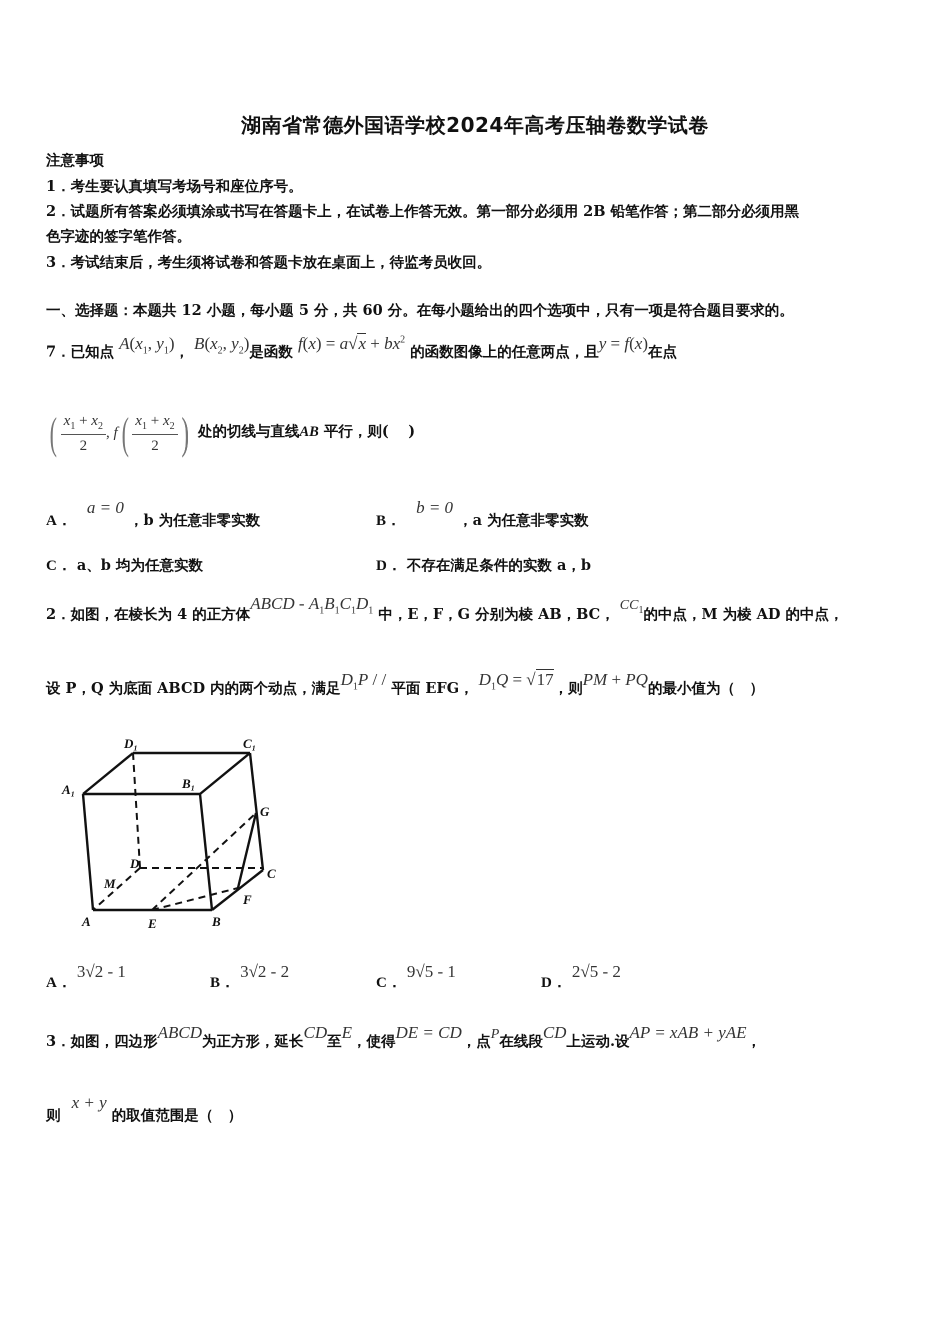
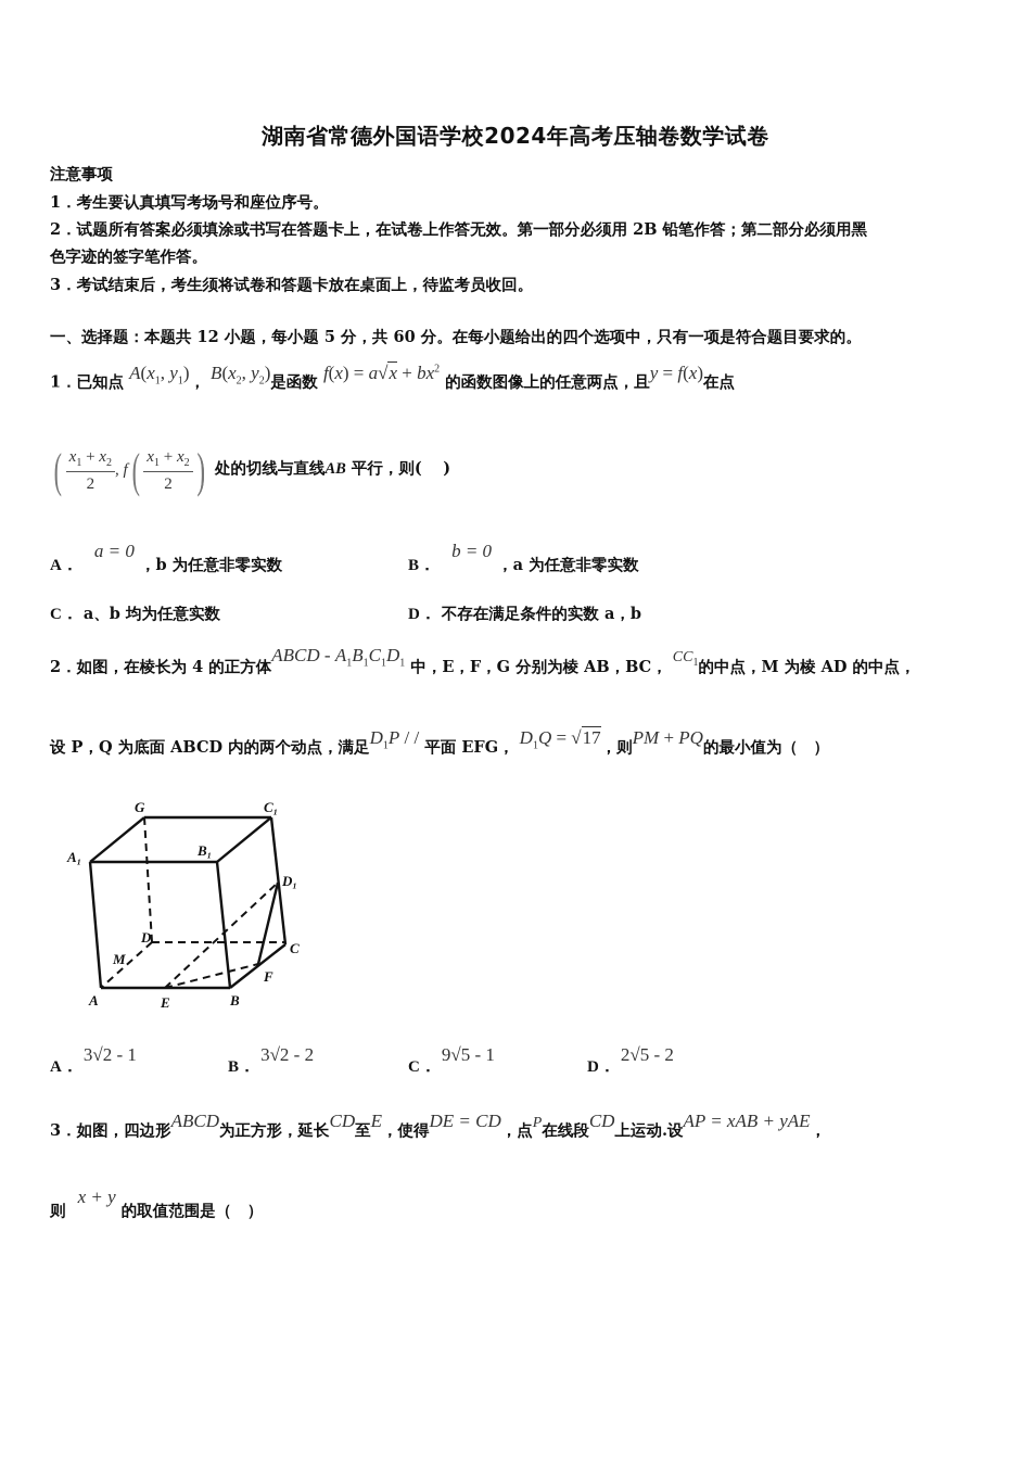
  湖南省常德外国语学校2024年高考压轴卷数学试卷
  注意事项
  1．考生要认真填写考场号和座位序号。
  2．试题所有答案必须填涂或书写在答题卡上，在试卷上作答无效。第一部分必须用 2B 铅笔作答；第二部分必须用黑
  色字迹的签字笔作答。
  3．考试结束后，考生须将试卷和答题卡放在桌面上，待监考员收回。
  一、选择题：本题共 12 小题，每小题 5 分，共 60 分。在每小题给出的四个选项中，只有一项是符合题目要求的。
- 7．已知点 A(x1, y1)， B(x2, y2)是函数 f(x) = a√x + bx2 的函数图像上的任意两点，且y = f(x)在点
+ 1．已知点 A(x1, y1)， B(x2, y2)是函数 f(x) = a√x + bx2 的函数图像上的任意两点，且y = f(x)在点
  (
  x1 + x2
  2
  , f
  (
  x1 + x2
  2
  )
  处的切线与直线AB 平行，则( )
  A． a = 0 ，b 为任意非零实数
  B． b = 0 ，a 为任意非零实数
  C． a、b 均为任意实数
  D． 不存在满足条件的实数 a，b
  2．如图，在棱长为 4 的正方体ABCD - A1B1C1D1 中，E，F，G 分别为棱 AB，BC， CC1的中点，M 为棱 AD 的中点，
  设 P，Q 为底面 ABCD 内的两个动点，满足D1P / / 平面 EFG， D1Q = √17，则PM + PQ的最小值为（ ）
- D₁
+ G
  C₁
  A₁
  B₁
- G
+ D₁
  D
  C
  M
  F
  A
  E
  B
  A． 3√2 - 1
  B． 3√2 - 2
  C． 9√5 - 1
  D． 2√5 - 2
  3．如图，四边形ABCD为正方形，延长CD至E，使得DE = CD，点P在线段CD上运动.设AP = xAB + yAE，
  则 x + y 的取值范围是（ ）
